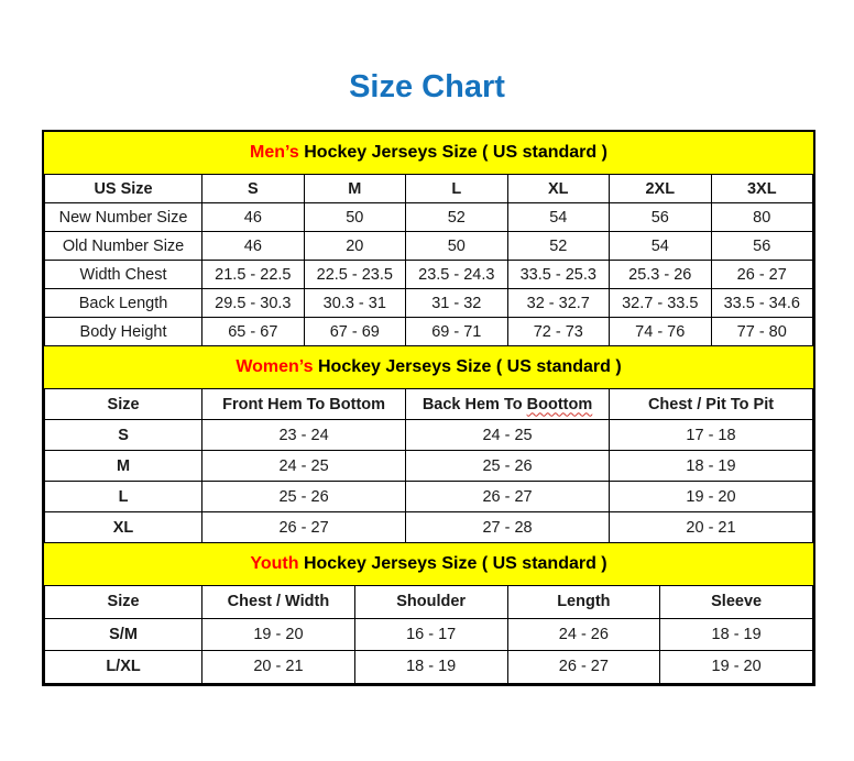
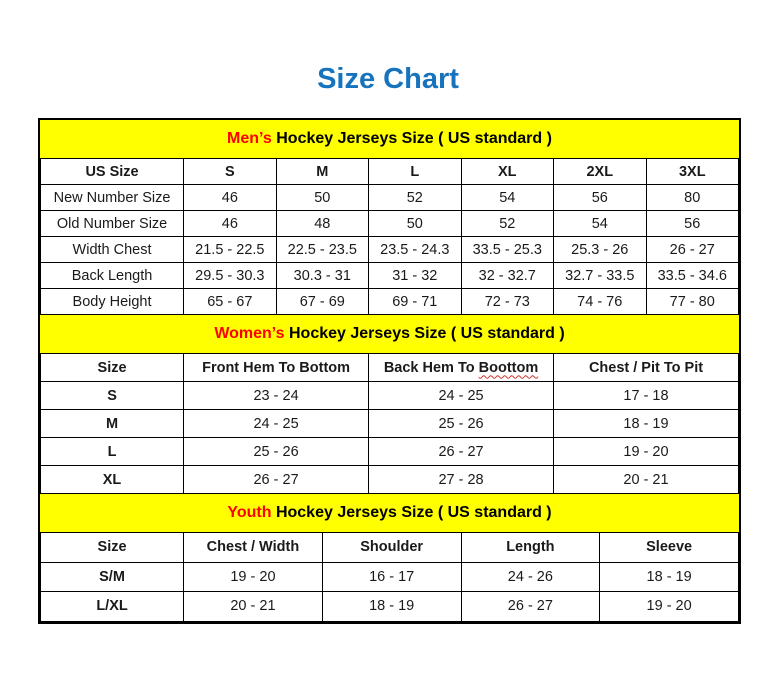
  Size Chart
  Men’s Hockey Jerseys Size ( US standard )
  US Size	S	M	L	XL	2XL	3XL
  New Number Size	46	50	52	54	56	80
- Old Number Size	46	20	50	52	54	56
+ Old Number Size	46	48	50	52	54	56
  Width Chest	21.5 - 22.5	22.5 - 23.5	23.5 - 24.3	33.5 - 25.3	25.3 - 26	26 - 27
  Back Length	29.5 - 30.3	30.3 - 31	31 - 32	32 - 32.7	32.7 - 33.5	33.5 - 34.6
  Body Height	65 - 67	67 - 69	69 - 71	72 - 73	74 - 76	77 - 80
  Women’s Hockey Jerseys Size ( US standard )
  Size	Front Hem To Bottom	Back Hem To Boottom	Chest / Pit To Pit
  S	23 - 24	24 - 25	17 - 18
  M	24 - 25	25 - 26	18 - 19
  L	25 - 26	26 - 27	19 - 20
  XL	26 - 27	27 - 28	20 - 21
  Youth Hockey Jerseys Size ( US standard )
  Size	Chest / Width	Shoulder	Length	Sleeve
  S/M	19 - 20	16 - 17	24 - 26	18 - 19
  L/XL	20 - 21	18 - 19	26 - 27	19 - 20
